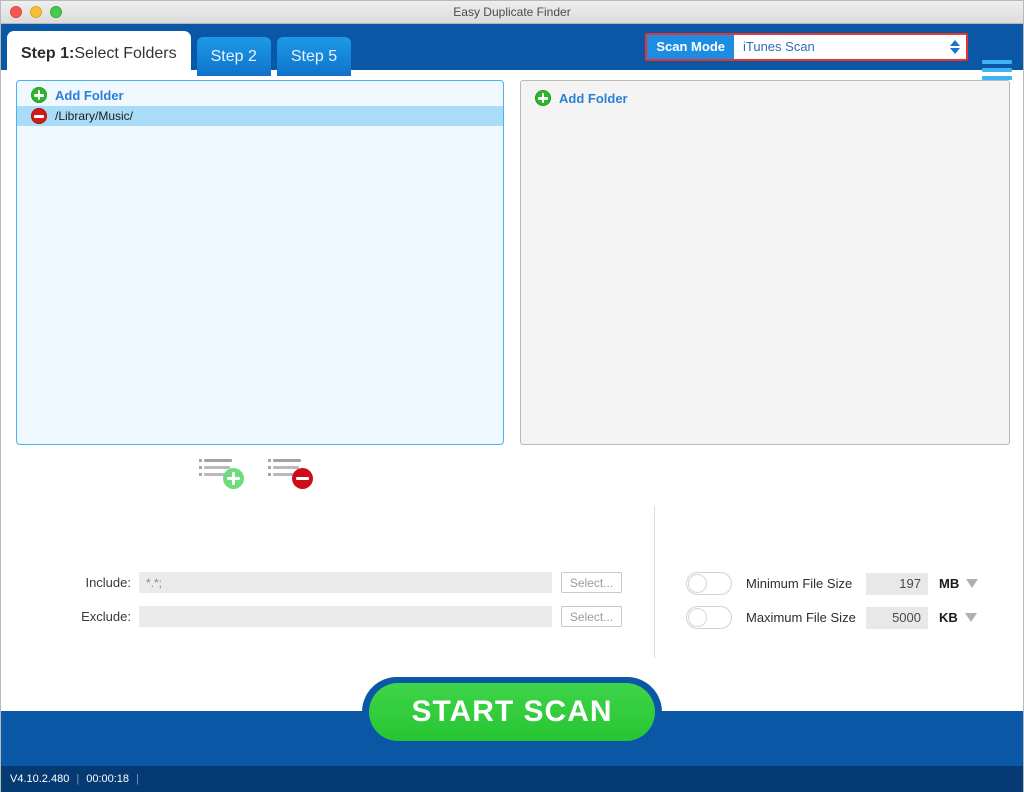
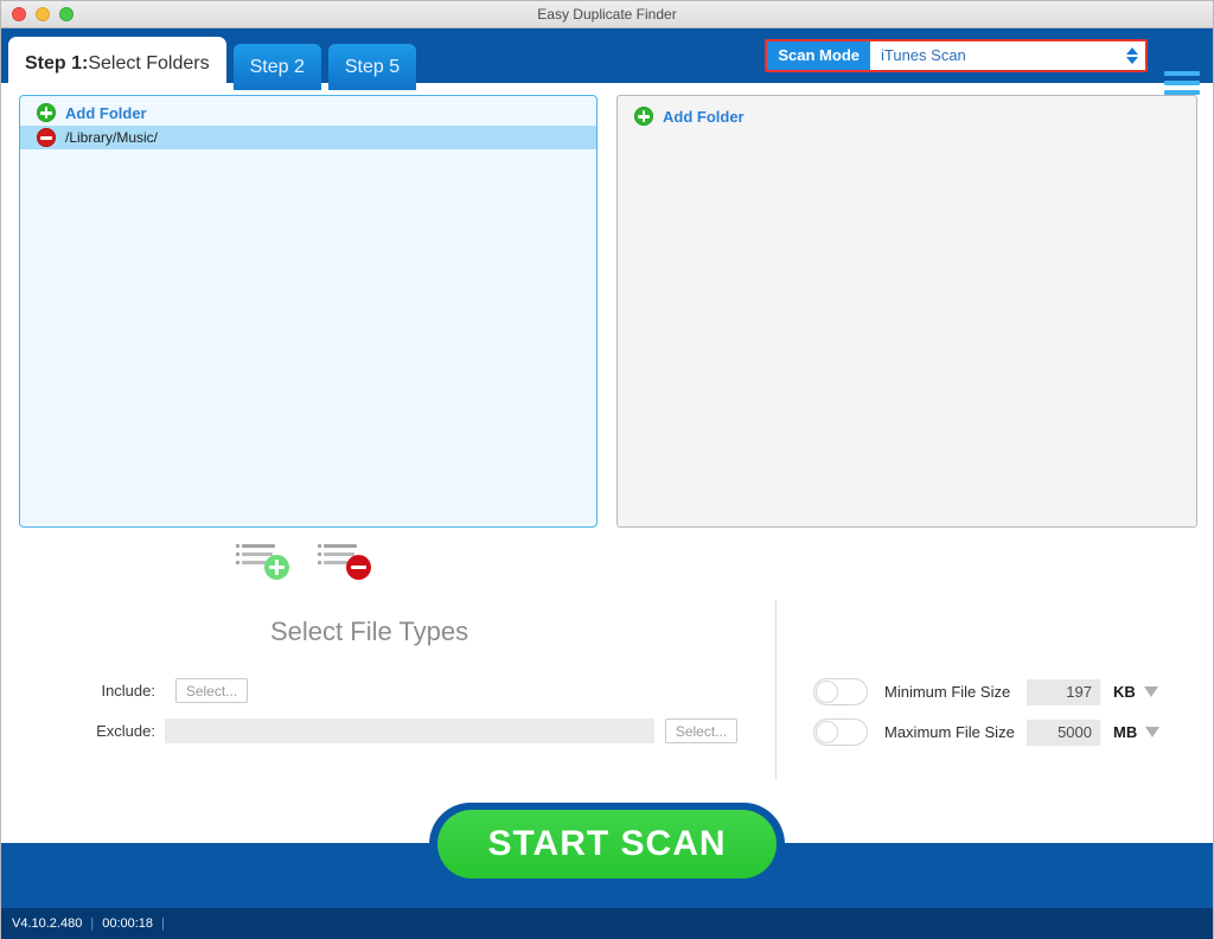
  Easy Duplicate Finder
  Step 1:
  Select Folders
  Step 2
  Step 5
  Scan Mode
  iTunes Scan
  Add Folder
  /Library/Music/
  Add Folder
+ Select File Types
  Include:
- *.*;
  Select...
  Exclude:
  Select...
  Minimum File Size
  197
- MB
+ KB
  Maximum File Size
  5000
- KB
+ MB
  START SCAN
  V4.10.2.480
  |
  00:00:18
  |
